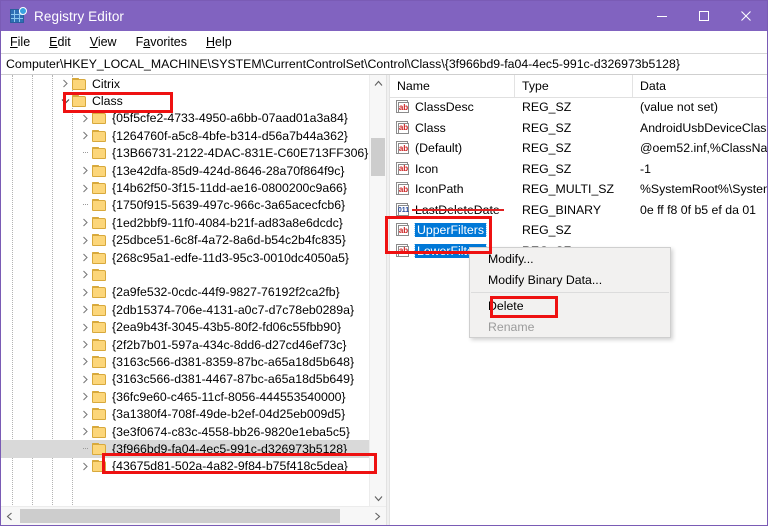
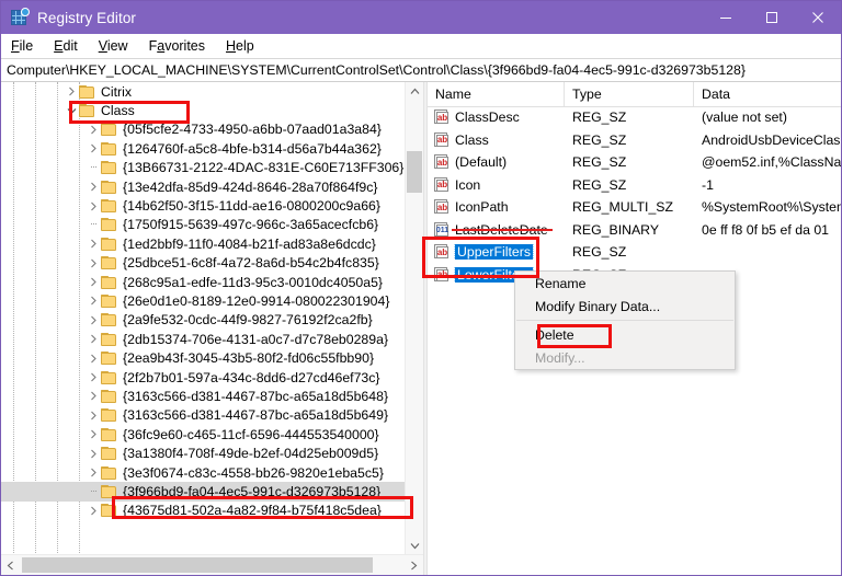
  Registry Editor
  File
  Edit
  View
  Favorites
  Help
  Computer\HKEY_LOCAL_MACHINE\SYSTEM\CurrentControlSet\Control\Class\{3f966bd9-fa04-4ec5-991c-d326973b5128}
  Citrix
  Class
  {05f5cfe2-4733-4950-a6bb-07aad01a3a84}
  {1264760f-a5c8-4bfe-b314-d56a7b44a362}
  {13B66731-2122-4DAC-831E-C60E713FF306}
  {13e42dfa-85d9-424d-8646-28a70f864f9c}
  {14b62f50-3f15-11dd-ae16-0800200c9a66}
  {1750f915-5639-497c-966c-3a65acecfcb6}
  {1ed2bbf9-11f0-4084-b21f-ad83a8e6dcdc}
  {25dbce51-6c8f-4a72-8a6d-b54c2b4fc835}
  {268c95a1-edfe-11d3-95c3-0010dc4050a5}
+ {26e0d1e0-8189-12e0-9914-080022301904}
  {2a9fe532-0cdc-44f9-9827-76192f2ca2fb}
  {2db15374-706e-4131-a0c7-d7c78eb0289a}
  {2ea9b43f-3045-43b5-80f2-fd06c55fbb90}
  {2f2b7b01-597a-434c-8dd6-d27cd46ef73c}
- {3163c566-d381-8359-87bc-a65a18d5b648}
+ {3163c566-d381-4467-87bc-a65a18d5b648}
  {3163c566-d381-4467-87bc-a65a18d5b649}
- {36fc9e60-c465-11cf-8056-444553540000}
+ {36fc9e60-c465-11cf-6596-444553540000}
  {3a1380f4-708f-49de-b2ef-04d25eb009d5}
  {3e3f0674-c83c-4558-bb26-9820e1eba5c5}
  {3f966bd9-fa04-4ec5-991c-d326973b5128}
  {43675d81-502a-4a82-9f84-b75f418c5dea}
  Name
  Type
  Data
  ab
  ClassDesc
  REG_SZ
  (value not set)
  ab
  Class
  REG_SZ
  AndroidUsbDeviceClas
  ab
  (Default)
  REG_SZ
  @oem52.inf,%ClassNa
  ab
  Icon
  REG_SZ
  -1
  ab
  IconPath
  REG_MULTI_SZ
  %SystemRoot%\Syste
  REG_BINARY
  0e ff f8 0f b5 ef da 01
  ab
  UpperFilters
  REG_SZ
  ab
  LowerFilt
- Modify...
+ Rename
  Modify Binary Data...
  Delete
- Rename
+ Modify...
